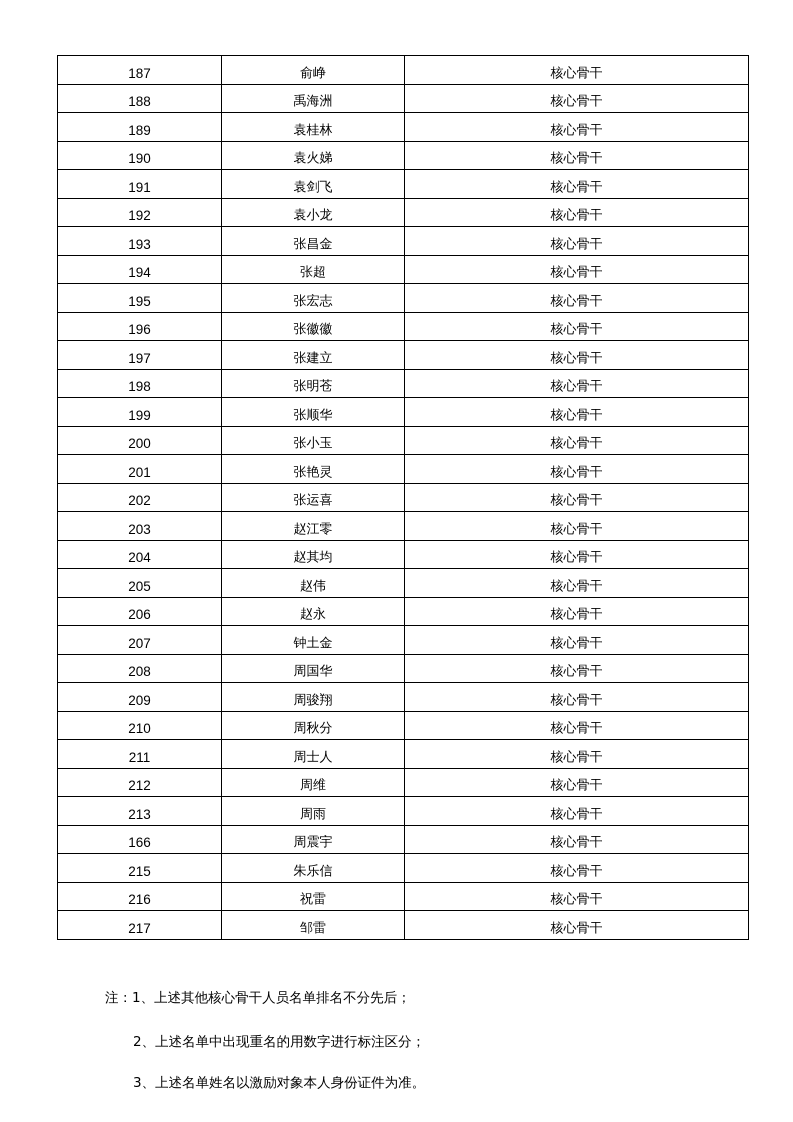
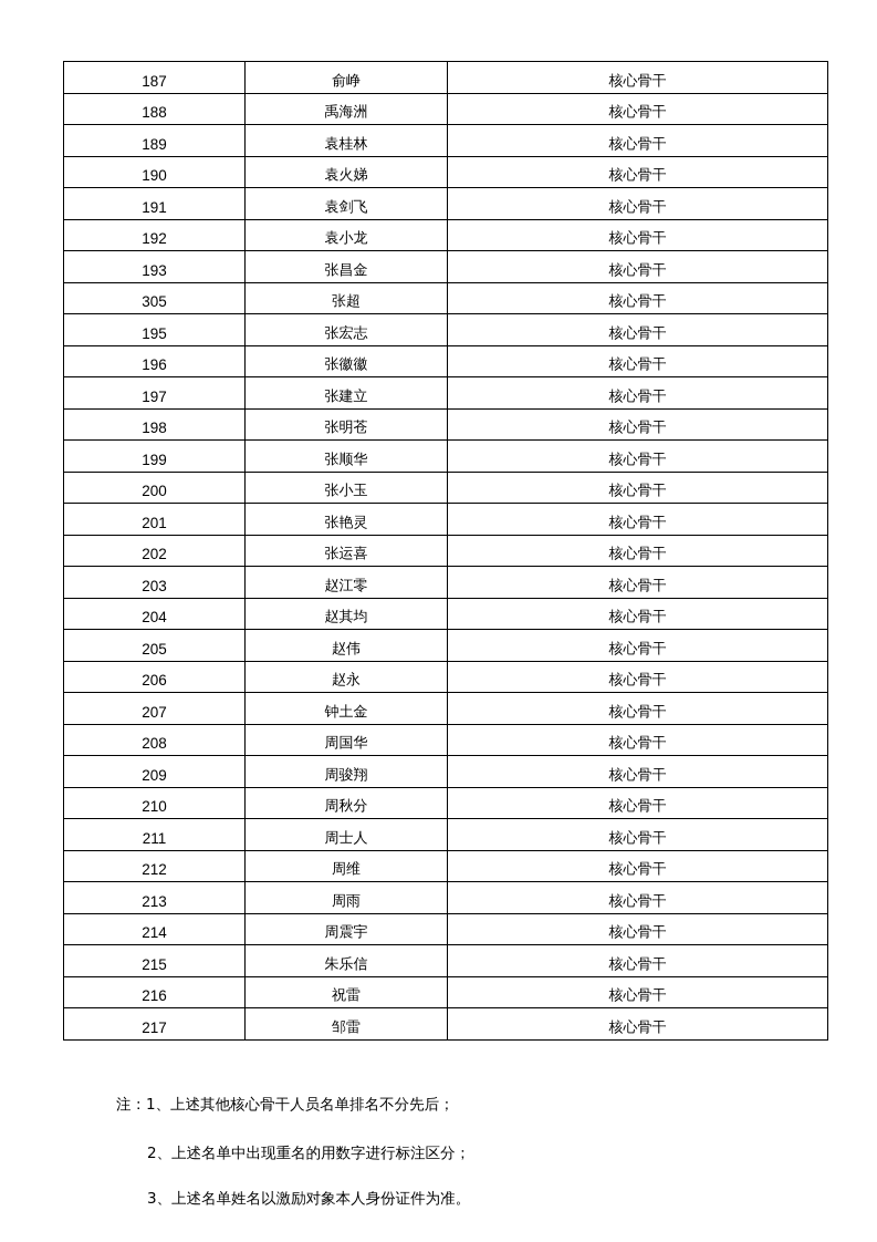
  187	俞峥	核心骨干
  188	禹海洲	核心骨干
  189	袁桂林	核心骨干
  190	袁火娣	核心骨干
  191	袁剑飞	核心骨干
  192	袁小龙	核心骨干
  193	张昌金	核心骨干
- 194	张超	核心骨干
+ 305	张超	核心骨干
  195	张宏志	核心骨干
  196	张徽徽	核心骨干
  197	张建立	核心骨干
  198	张明苍	核心骨干
  199	张顺华	核心骨干
  200	张小玉	核心骨干
  201	张艳灵	核心骨干
  202	张运喜	核心骨干
  203	赵江零	核心骨干
  204	赵其均	核心骨干
  205	赵伟	核心骨干
  206	赵永	核心骨干
  207	钟土金	核心骨干
  208	周国华	核心骨干
  209	周骏翔	核心骨干
  210	周秋分	核心骨干
  211	周士人	核心骨干
  212	周维	核心骨干
  213	周雨	核心骨干
- 166	周震宇	核心骨干
+ 214	周震宇	核心骨干
  215	朱乐信	核心骨干
  216	祝雷	核心骨干
  217	邹雷	核心骨干
  注：1、上述其他核心骨干人员名单排名不分先后；
  2、上述名单中出现重名的用数字进行标注区分；
  3、上述名单姓名以激励对象本人身份证件为准。
